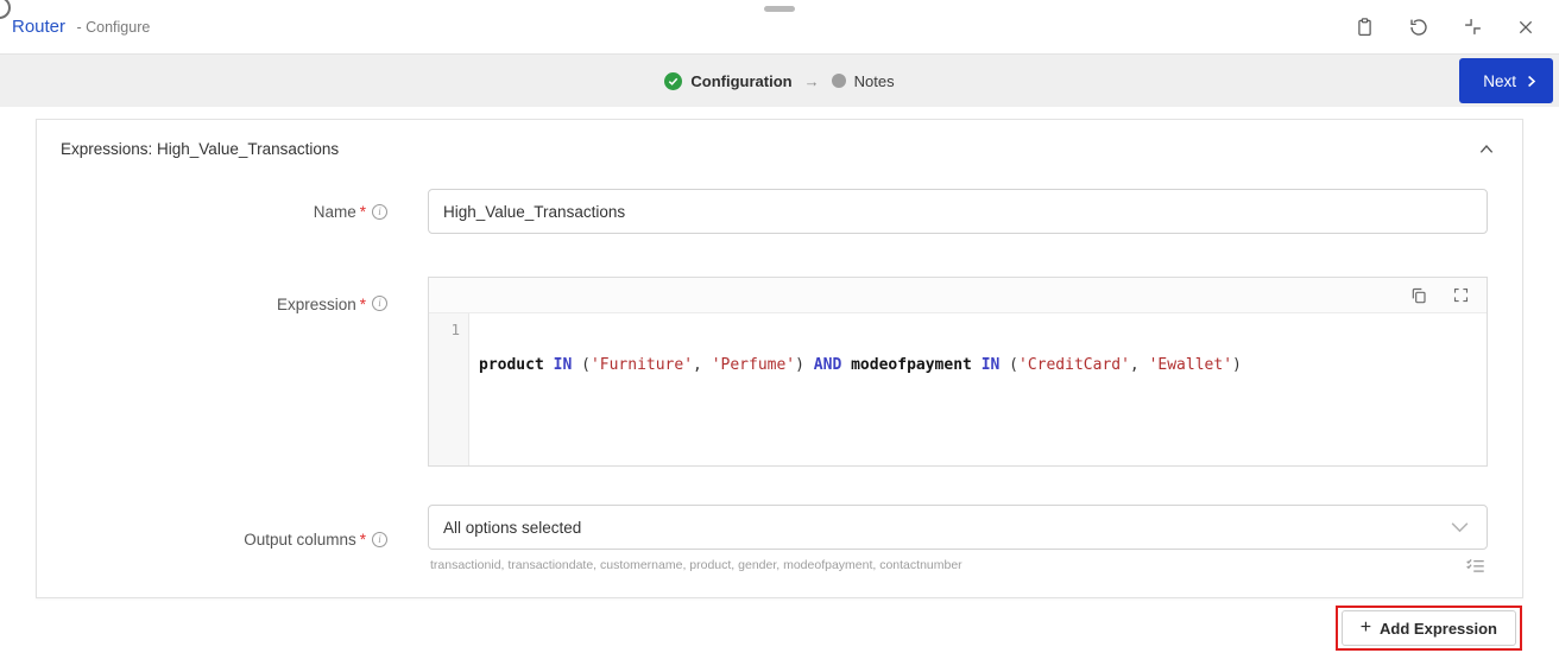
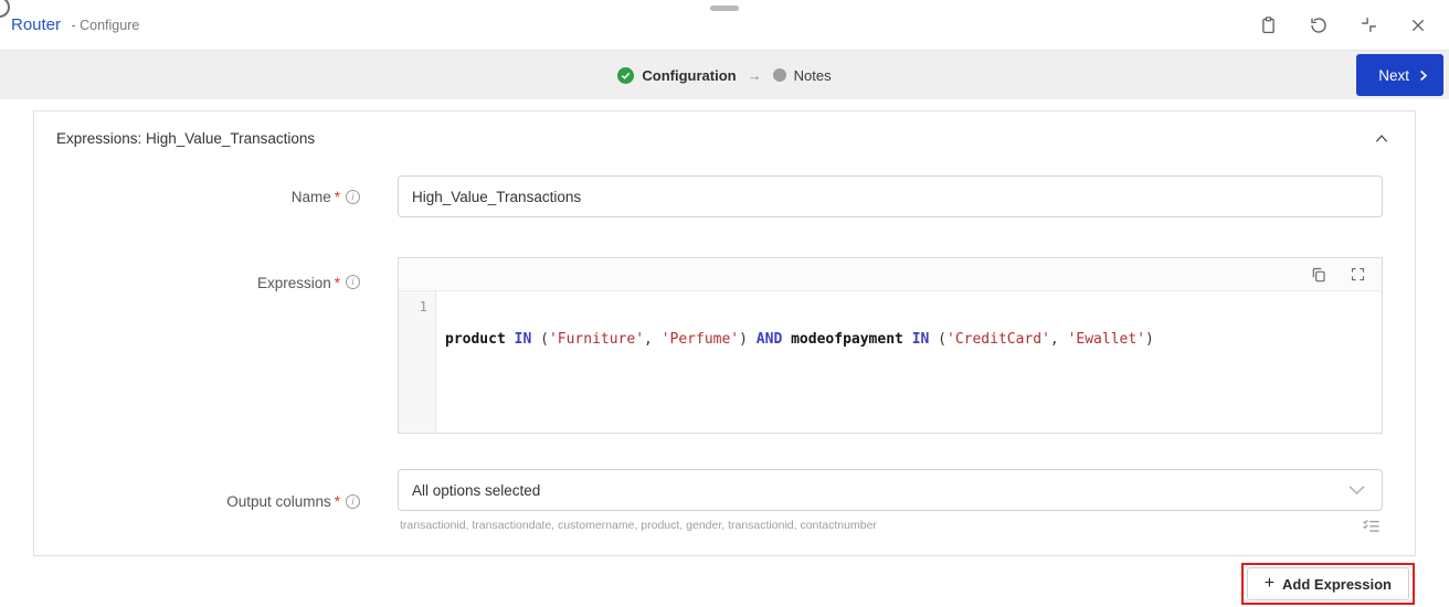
  Router - Configure
  Configuration
  →
  Notes
  Next
  Expressions: High_Value_Transactions
  Name
  *
  i
  High_Value_Transactions
  Expression
  *
  i
  1
  product IN ('Furniture', 'Perfume') AND modeofpayment IN ('CreditCard', 'Ewallet')
  Output columns
  *
  i
  All options selected
- transactionid, transactiondate, customername, product, gender, modeofpayment, contactnumber
+ transactionid, transactiondate, customername, product, gender, transactionid, contactnumber
  +
  Add Expression
